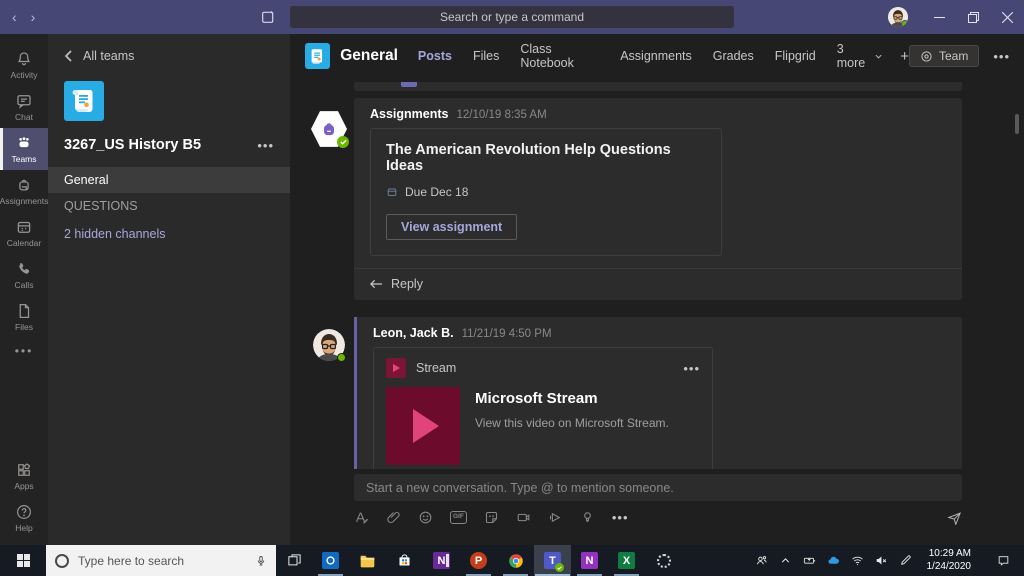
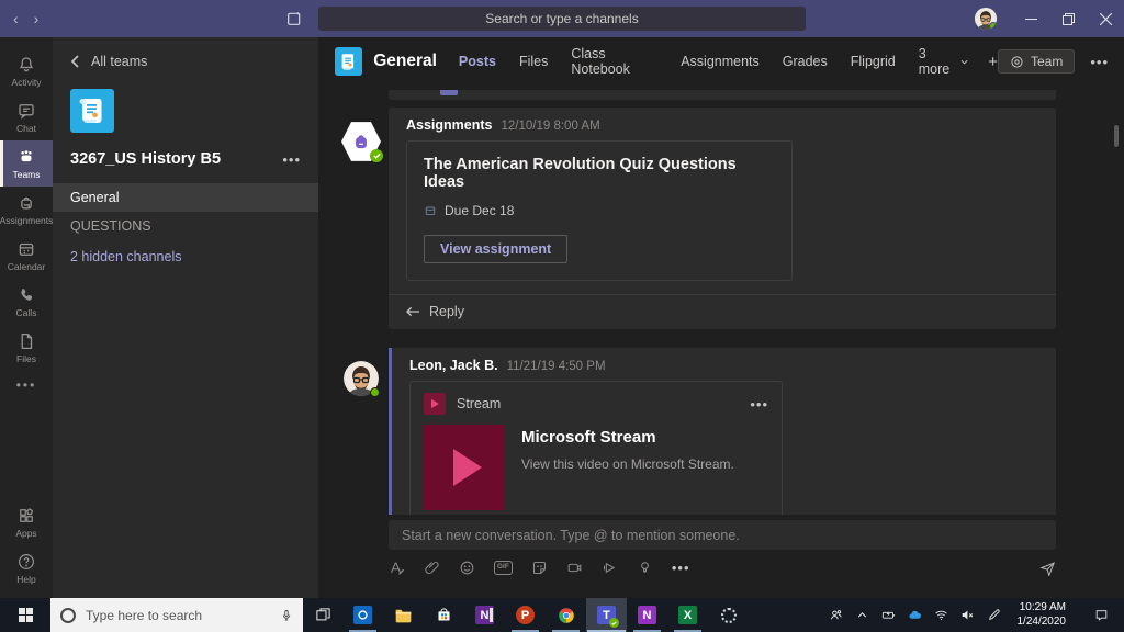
  ‹
  ›
- Search or type a command
+ Search or type a channels
  Activity
  Chat
  Teams
  Assignments
  Calendar
  Calls
  Files
  •••
  Apps
  Help
  All teams
  3267_US History B5
  •••
  General
  QUESTIONS
  2 hidden channels
  General
  Posts
  Files
  Class Notebook
  Assignments
  Grades
  Flipgrid
  3 more
  +
  Team
  •••
  Assignments
- 12/10/19 8:35 AM
+ 12/10/19 8:00 AM
- The American Revolution Help Questions Ideas
+ The American Revolution Quiz Questions Ideas
  Due Dec 18
  View assignment
  Reply
  Leon, Jack B.
  11/21/19 4:50 PM
  Stream
  •••
  Microsoft Stream
  View this video on Microsoft Stream.
  Start a new conversation. Type @ to mention someone.
  •••
  Type here to search
  N
  P
  T
  N
  X
  10:29 AM
  1/24/2020
